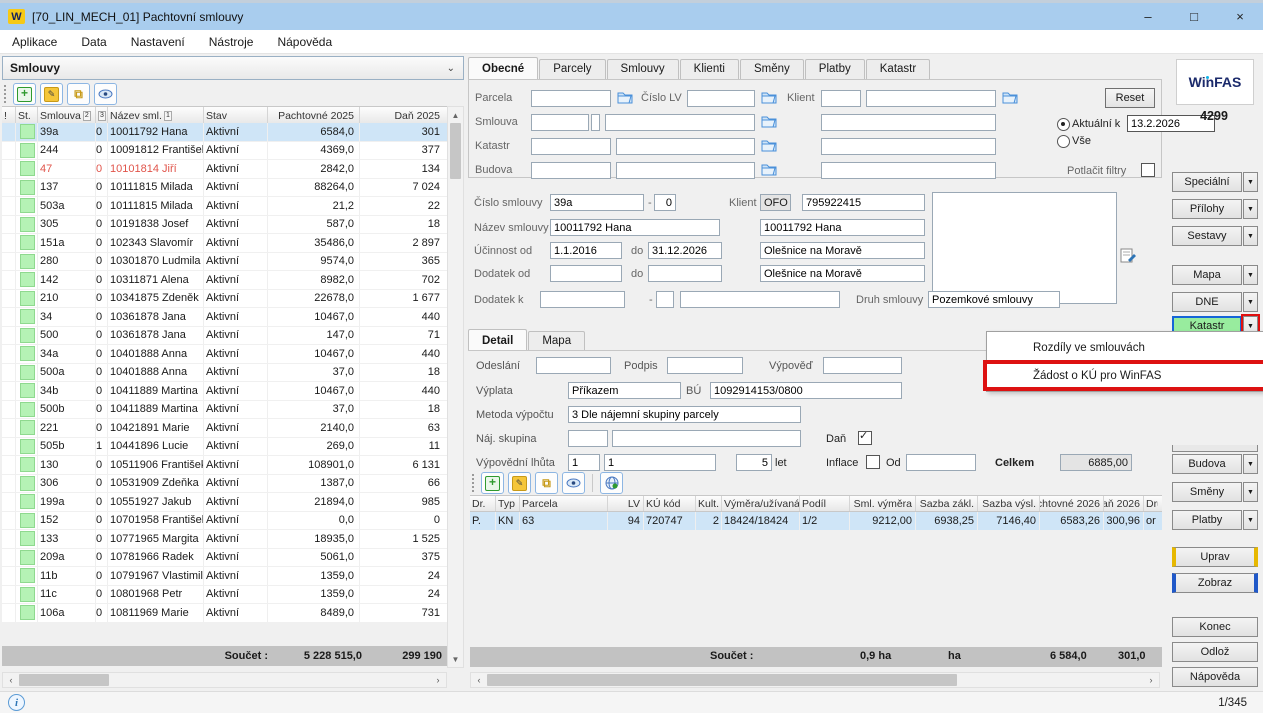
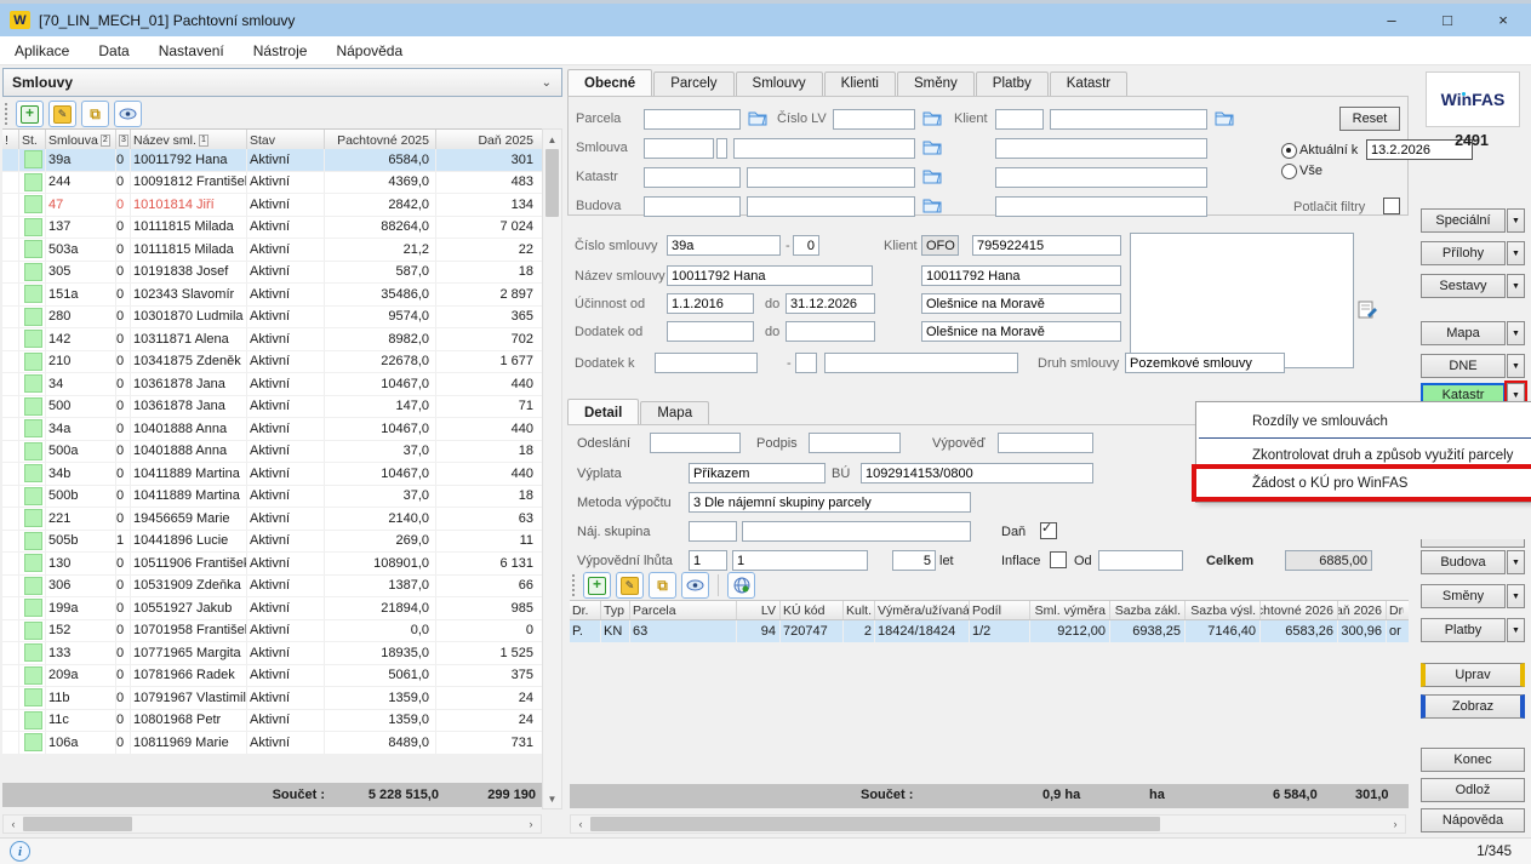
  W
  [70_LIN_MECH_01] Pachtovní smlouvy
  –
  □
  ×
  Aplikace
  Data
  Nastavení
  Nástroje
  Nápověda
  Smlouvy
  ⌄
  +
  ✎
  ⧉
  !
  St.
  Smlouva
  Název sml.
  Stav
  Pachtovné 2025
  Daň 2025
  39a
  0
  10011792 Hana
  Aktivní
  6584,0
  301
  244
  0
  10091812 Františe
  Aktivní
  4369,0
- 377
+ 483
  47
  0
  10101814 Jiří
  Aktivní
  2842,0
  134
  137
  0
  10111815 Milada
  Aktivní
  88264,0
  7 024
  503a
  0
  10111815 Milada
  Aktivní
  21,2
  22
  305
  0
  10191838 Josef
  Aktivní
  587,0
  18
  151a
  0
  102343 Slavomír
  Aktivní
  35486,0
  2 897
  280
  0
  10301870 Ludmila
  Aktivní
  9574,0
  365
  142
  0
  10311871 Alena
  Aktivní
  8982,0
  702
  210
  0
  10341875 Zdeněk
  Aktivní
  22678,0
  1 677
  34
  0
  10361878 Jana
  Aktivní
  10467,0
  440
  500
  0
  10361878 Jana
  Aktivní
  147,0
  71
  34a
  0
  10401888 Anna
  Aktivní
  10467,0
  440
  500a
  0
  10401888 Anna
  Aktivní
  37,0
  18
  34b
  0
  10411889 Martina
  Aktivní
  10467,0
  440
  500b
  0
  10411889 Martina
  Aktivní
  37,0
  18
  221
  0
- 10421891 Marie
+ 19456659 Marie
  Aktivní
  2140,0
  63
  505b
  1
  10441896 Lucie
  Aktivní
  269,0
  11
  130
  0
  10511906 František
  Aktivní
  108901,0
  6 131
  306
  0
  10531909 Zdeňka
  Aktivní
  1387,0
  66
  199a
  0
  10551927 Jakub
  Aktivní
  21894,0
  985
  152
  0
  10701958 Františe
  Aktivní
  0,0
  0
  133
  0
  10771965 Margita
  Aktivní
  18935,0
  1 525
  209a
  0
  10781966 Radek
  Aktivní
  5061,0
  375
  11b
  0
  10791967 Vlastimil
  Aktivní
  1359,0
  24
  11c
  0
  10801968 Petr
  Aktivní
  1359,0
  24
  106a
  0
  10811969 Marie
  Aktivní
  8489,0
  731
  Součet :
  5 228 515,0
  299 190
  ▲
  ▼
  ‹
  ›
  Obecné
  Parcely
  Smlouvy
  Klienti
  Směny
  Platby
  Katastr
  Parcela
  Číslo LV
  Klient
  Reset
  Smlouva
  Katastr
  Budova
  Aktuální k
  13.2.2026
  Vše
  Potlačit filtry
  Číslo smlouvy
  39a
  -
  0
  Klient
  OFO
  795922415
  Název smlouvy
  10011792 Hana
  10011792 Hana
  Účinnost od
  1.1.2016
  do
  31.12.2026
  Olešnice na Moravě
  Dodatek od
  do
  Olešnice na Moravě
  Dodatek k
  -
  Druh smlouvy
  Pozemkové smlouvy
  Detail
  Mapa
  Odeslání
  Podpis
  Výpověď
  Výplata
  Příkazem
  BÚ
  1092914153/0800
  Metoda výpočtu
  3 Dle nájemní skupiny parcely
  Náj. skupina
  Daň
  Výpovědní lhůta
  1
  1
  5
  let
  Inflace
  Od
  Celkem
  6885,00
  +
  ✎
  ⧉
  Dr.
  Typ
  Parcela
  LV
  KÚ kód
  Kult.
  Výměra/užívaná
  Podíl
  Sml. výměra
  Sazba zákl.
  Sazba výsl.
  chtovné 2026
  aň 2026
  P.
  KN
  63
  94
  720747
  2
  18424/18424
  1/2
  9212,00
  6938,25
  7146,40
  6583,26
  300,96
  or
  Součet :
  0,9 ha
  ha
  6 584,0
  301,0
  ‹
  ›
  WinFAS
- 4299
+ 2491
  Speciální
  Přílohy
  Sestavy
  Mapa
  DNE
  Katastr
  Budova
  Směny
  Platby
  Uprav
  Zobraz
  Konec
  Odlož
  Nápověda
  Rozdíly ve smlouvách
+ Zkontrolovat druh a způsob využití parcely
  Žádost o KÚ pro WinFAS
  i
  1/345
